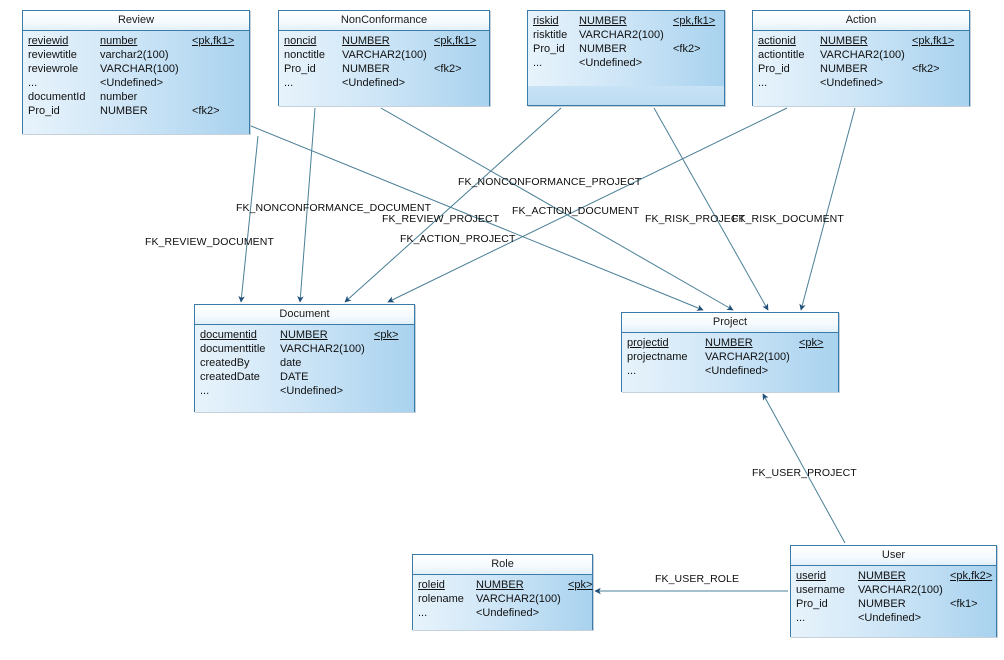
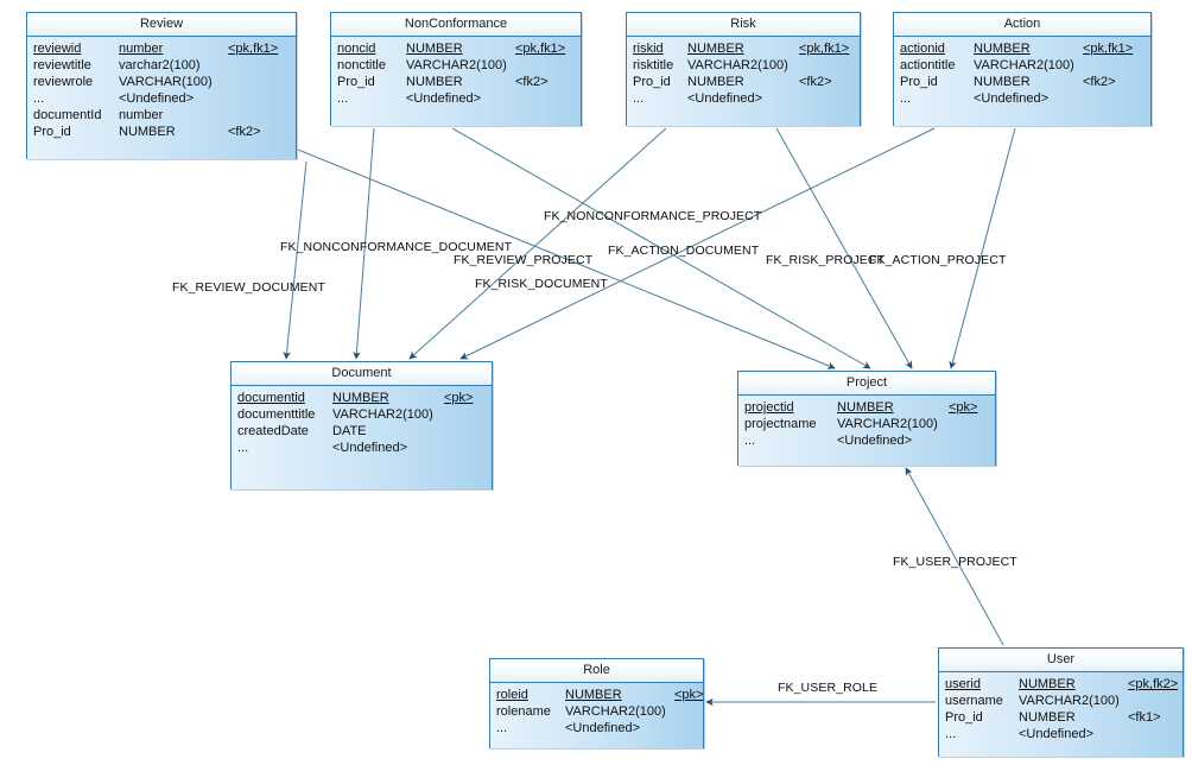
  Review
  reviewid
  number
  <pk,fk1>
  reviewtitle
  varchar2(100)
  reviewrole
  VARCHAR(100)
  ...
  <Undefined>
  documentId
  number
  Pro_id
  NUMBER
  <fk2>
  NonConformance
  noncid
  NUMBER
  <pk,fk1>
  nonctitle
  VARCHAR2(100)
  Pro_id
  NUMBER
  <fk2>
  ...
  <Undefined>
+ Risk
  riskid
  NUMBER
  <pk,fk1>
  risktitle
  VARCHAR2(100)
  Pro_id
  NUMBER
  <fk2>
  ...
  <Undefined>
  Action
  actionid
  NUMBER
  <pk,fk1>
  actiontitle
  VARCHAR2(100)
  Pro_id
  NUMBER
  <fk2>
  ...
  <Undefined>
  Document
  documentid
  NUMBER
  <pk>
  documenttitle
  VARCHAR2(100)
- createdBy
- date
  createdDate
  DATE
  ...
  <Undefined>
  Project
  projectid
  NUMBER
  <pk>
  projectname
  VARCHAR2(100)
  ...
  <Undefined>
  Role
  roleid
  NUMBER
  <pk>
  rolename
  VARCHAR2(100)
  ...
  <Undefined>
  User
  userid
  NUMBER
  <pk,fk2>
  username
  VARCHAR2(100)
  Pro_id
  NUMBER
  <fk1>
  ...
  <Undefined>
  FK_REVIEW_DOCUMENT
  FK_REVIEW_PROJECT
  FK_NONCONFORMANCE_DOCUMENT
  FK_NONCONFORMANCE_PROJECT
- FK_ACTION_PROJECT
+ FK_RISK_DOCUMENT
  FK_RISK_PROJECT
  FK_ACTION_DOCUMENT
- FK_RISK_DOCUMENT
+ FK_ACTION_PROJECT
  FK_USER_PROJECT
  FK_USER_ROLE
